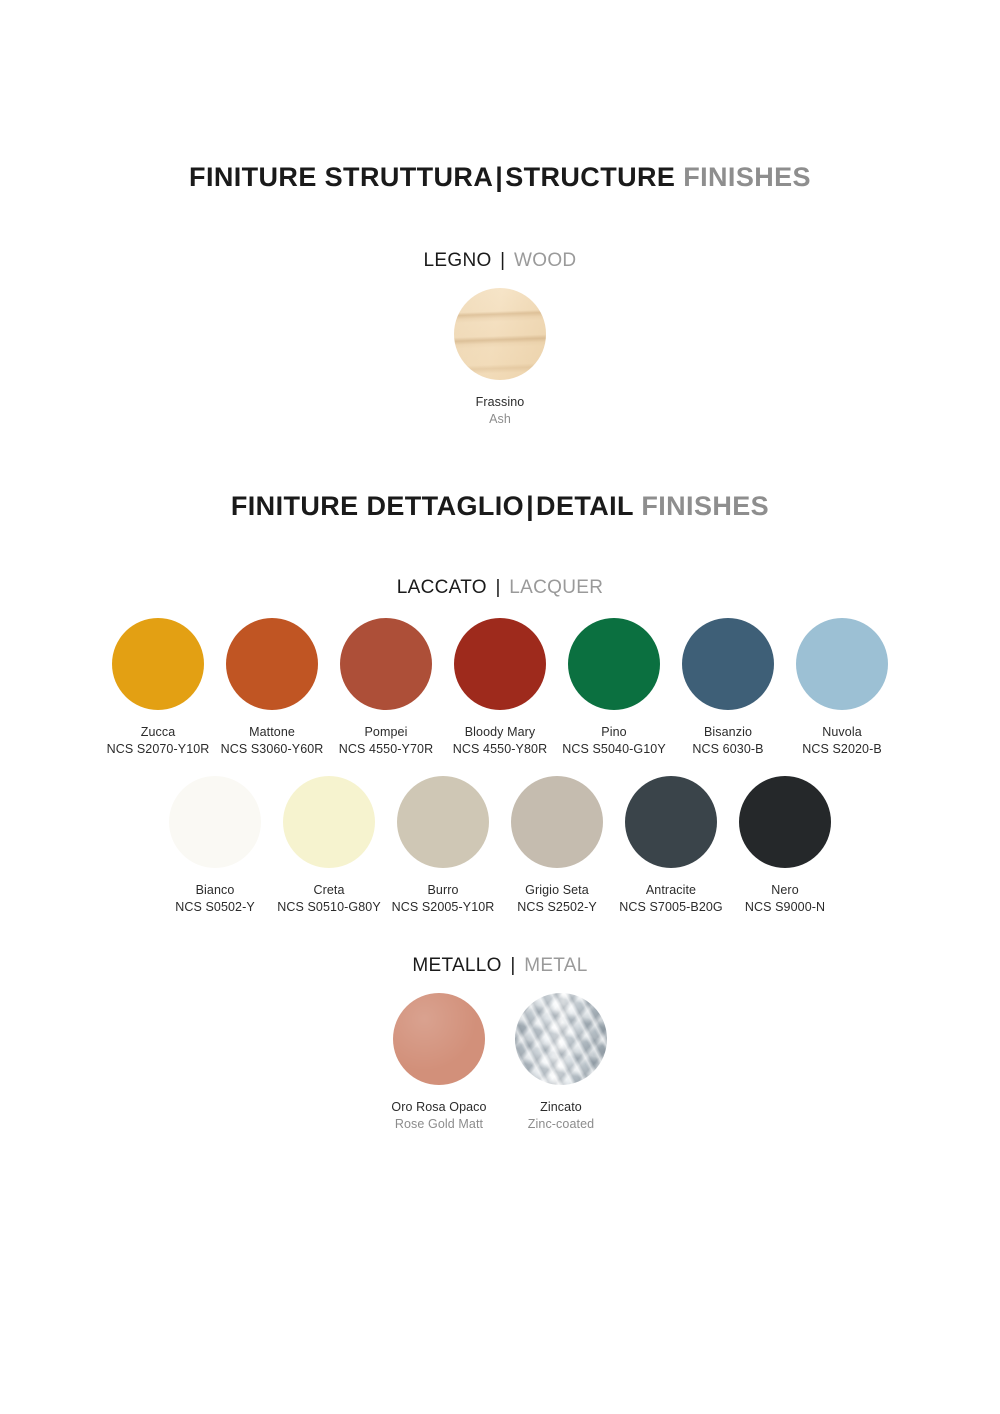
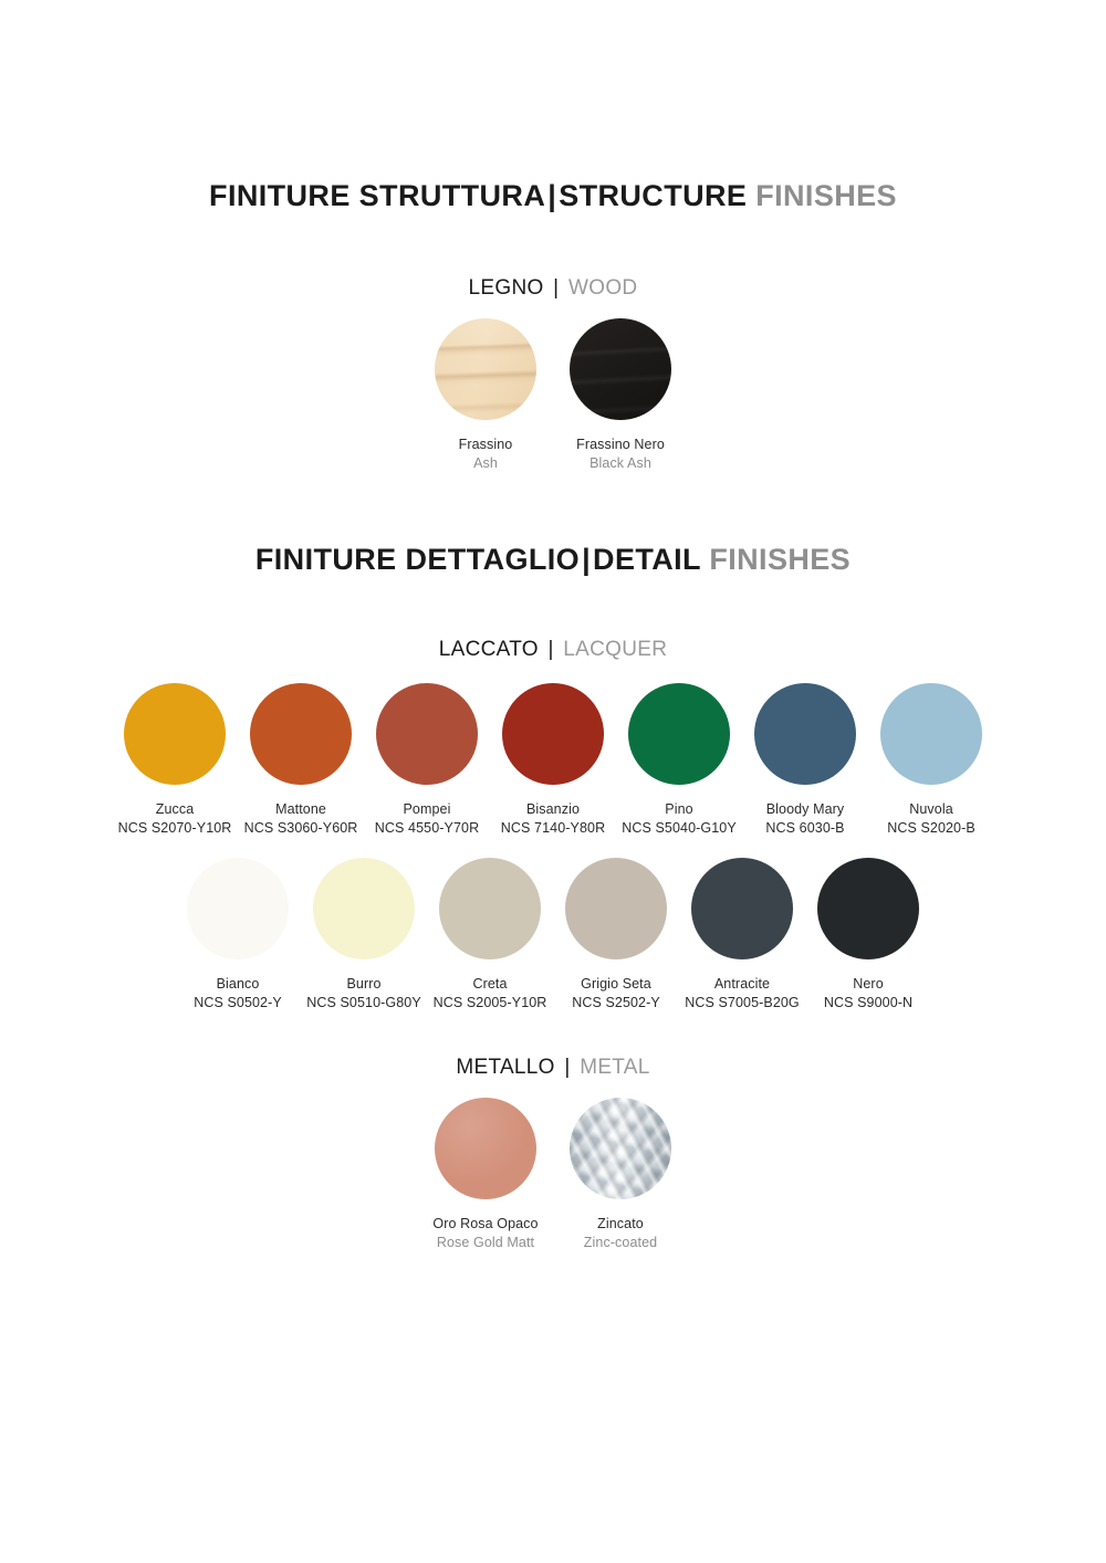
  FINITURE STRUTTURA|STRUCTURE FINISHES
  LEGNO | WOOD
  Frassino
  Ash
+ Frassino Nero
+ Black Ash
  FINITURE DETTAGLIO|DETAIL FINISHES
  LACCATO | LACQUER
  Zucca
  NCS S2070-Y10R
  Mattone
  NCS S3060-Y60R
  Pompei
  NCS 4550-Y70R
- Bloody Mary
+ Bisanzio
- NCS 4550-Y80R
+ NCS 7140-Y80R
  Pino
  NCS S5040-G10Y
- Bisanzio
+ Bloody Mary
  NCS 6030-B
  Nuvola
  NCS S2020-B
  Bianco
  NCS S0502-Y
- Creta
+ Burro
  NCS S0510-G80Y
- Burro
+ Creta
  NCS S2005-Y10R
  Grigio Seta
  NCS S2502-Y
  Antracite
  NCS S7005-B20G
  Nero
  NCS S9000-N
  METALLO | METAL
  Oro Rosa Opaco
  Rose Gold Matt
  Zincato
  Zinc-coated
